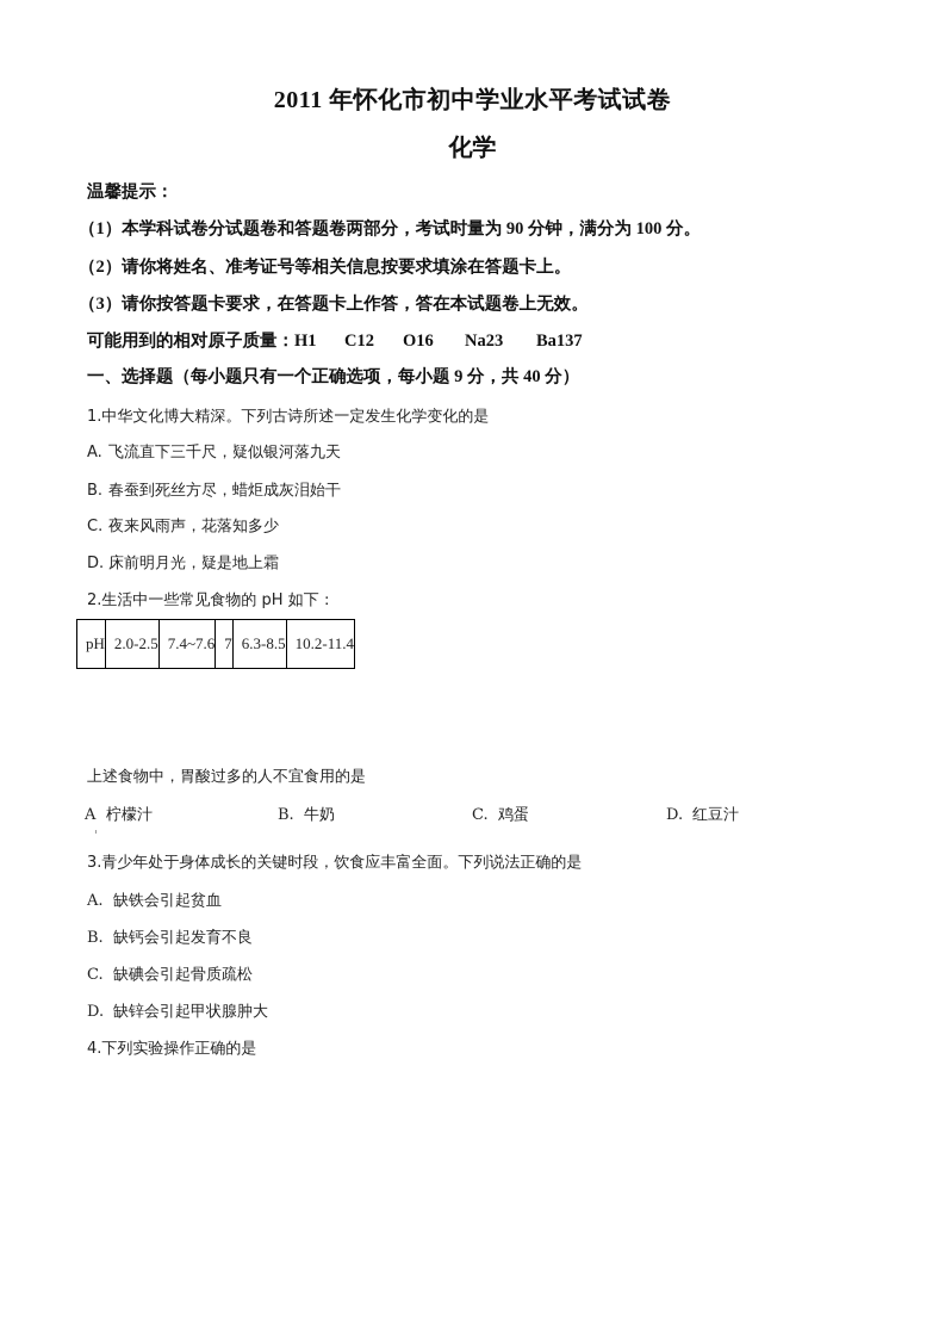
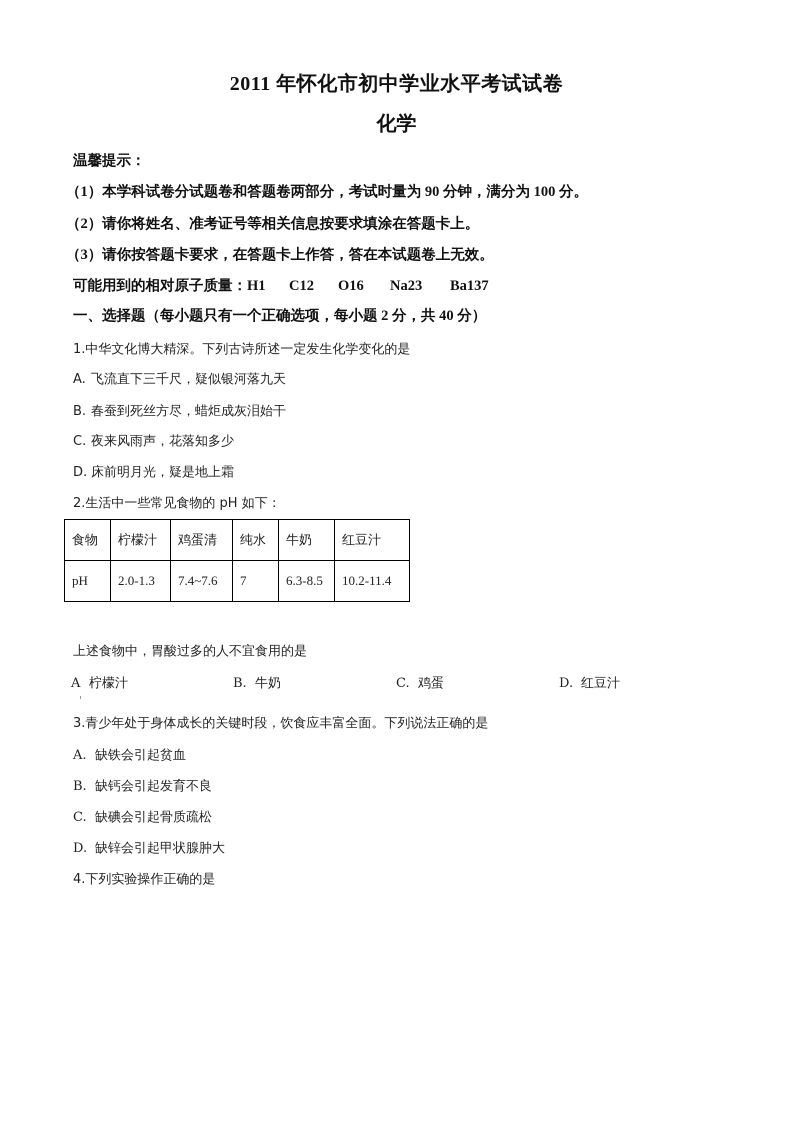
  2011 年怀化市初中学业水平考试试卷
  化学
  温馨提示：
  （1）本学科试卷分试题卷和答题卷两部分，考试时量为 90 分钟，满分为 100 分。
  （2）请你将姓名、准考证号等相关信息按要求填涂在答题卡上。
  （3）请你按答题卡要求，在答题卡上作答，答在本试题卷上无效。
  可能用到的相对原子质量：H1 C12 O16 Na23 Ba137
- 一、选择题（每小题只有一个正确选项，每小题 9 分，共 40 分）
+ 一、选择题（每小题只有一个正确选项，每小题 2 分，共 40 分）
  1.中华文化博大精深。下列古诗所述一定发生化学变化的是
  A. 飞流直下三千尺，疑似银河落九天
  B. 春蚕到死丝方尽，蜡炬成灰泪始干
  C. 夜来风雨声，花落知多少
  D. 床前明月光，疑是地上霜
  2.生活中一些常见食物的 pH 如下：
+ 食物	柠檬汁	鸡蛋清	纯水	牛奶	红豆汁
- pH	2.0-2.5	7.4~7.6	7	6.3-8.5	10.2-11.4
+ pH	2.0-1.3	7.4~7.6	7	6.3-8.5	10.2-11.4
  上述食物中，胃酸过多的人不宜食用的是
  A 柠檬汁
  B. 牛奶
  C. 鸡蛋
  D. 红豆汁
  3.青少年处于身体成长的关键时段，饮食应丰富全面。下列说法正确的是
  A. 缺铁会引起贫血
  B. 缺钙会引起发育不良
  C. 缺碘会引起骨质疏松
  D. 缺锌会引起甲状腺肿大
  4.下列实验操作正确的是
